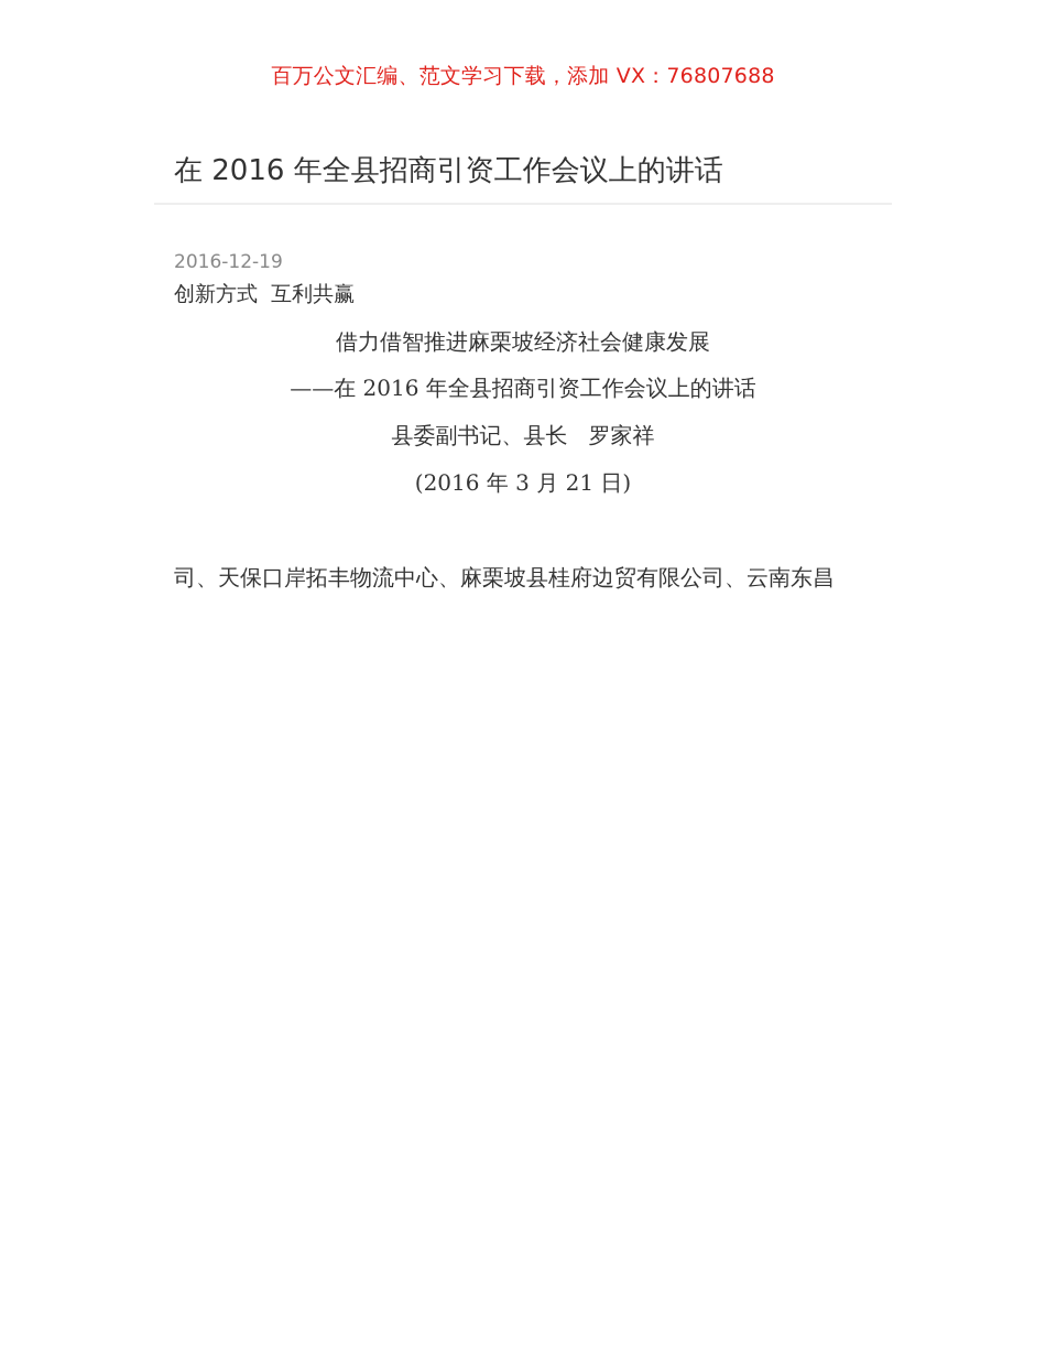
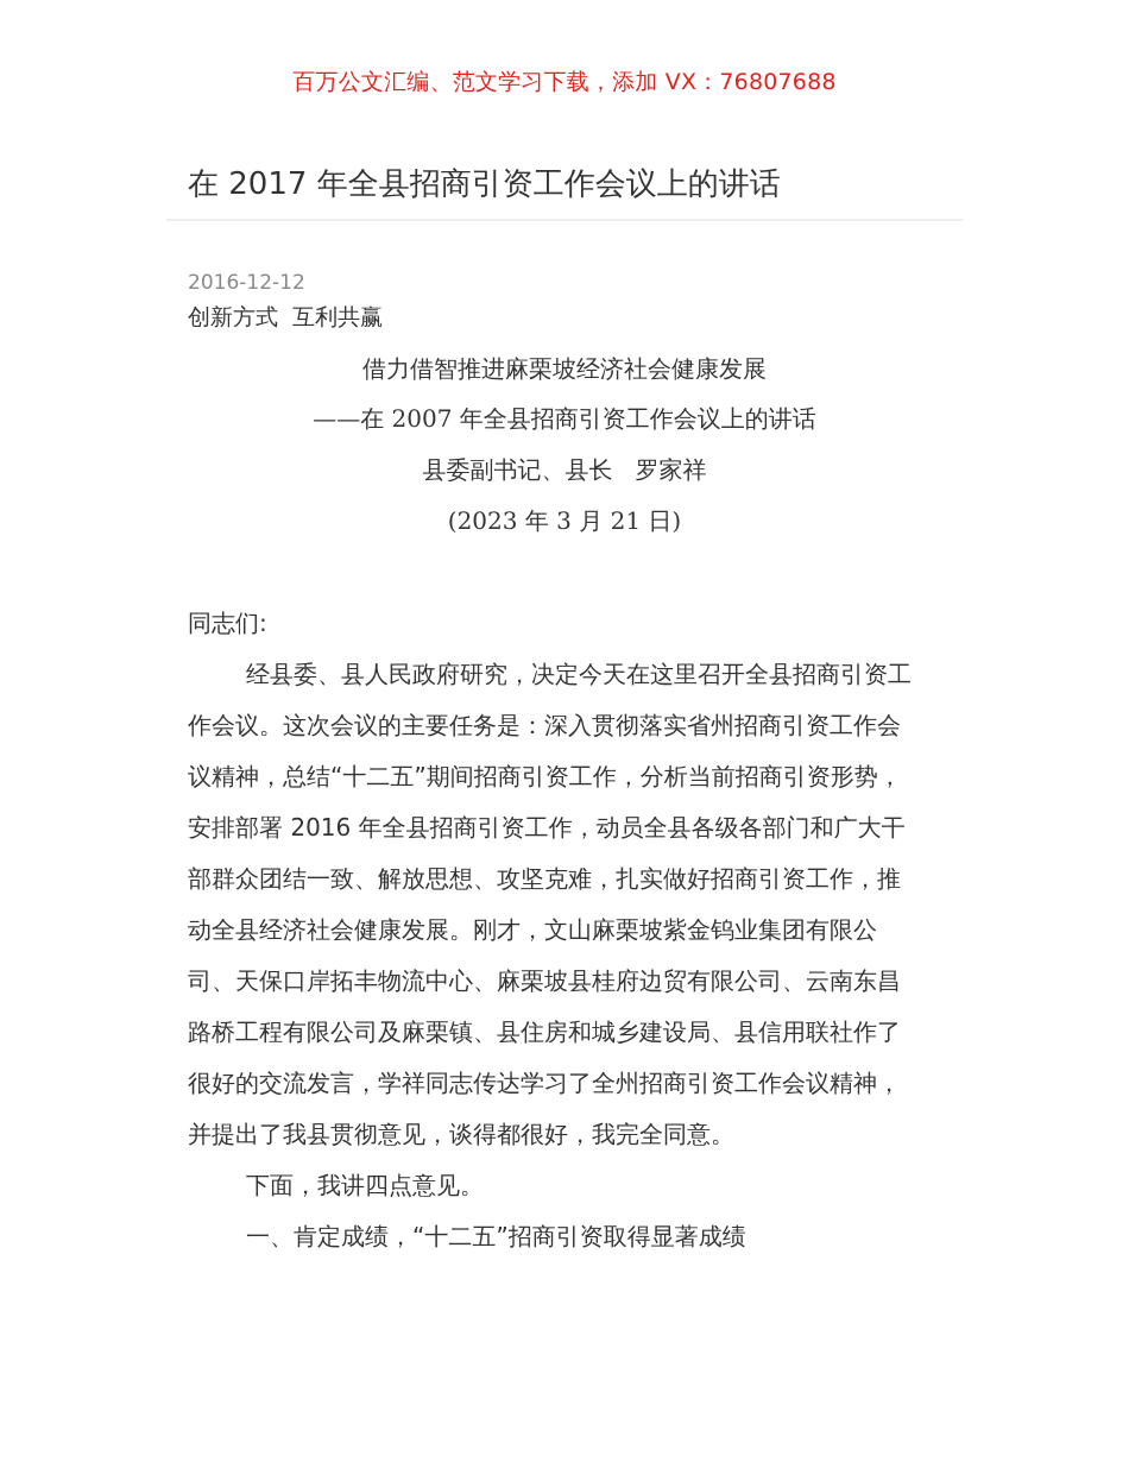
  百万公文汇编、范文学习下载，添加 VX：76807688
- 在 2016 年全县招商引资工作会议上的讲话
+ 在 2017 年全县招商引资工作会议上的讲话
- 2016-12-19
+ 2016-12-12
  创新方式 互利共赢
  借力借智推进麻栗坡经济社会健康发展
- ——在 2016 年全县招商引资工作会议上的讲话
+ ——在 2007 年全县招商引资工作会议上的讲话
  县委副书记、县长 罗家祥
- (2016 年 3 月 21 日)
+ (2023 年 3 月 21 日)
+ 同志们:
+ 经县委、县人民政府研究，决定今天在这里召开全县招商引资工
+ 作会议。这次会议的主要任务是：深入贯彻落实省州招商引资工作会
+ 议精神，总结“十二五”期间招商引资工作，分析当前招商引资形势，
+ 安排部署 2016 年全县招商引资工作，动员全县各级各部门和广大干
+ 部群众团结一致、解放思想、攻坚克难，扎实做好招商引资工作，推
+ 动全县经济社会健康发展。刚才，文山麻栗坡紫金钨业集团有限公
  司、天保口岸拓丰物流中心、麻栗坡县桂府边贸有限公司、云南东昌
+ 路桥工程有限公司及麻栗镇、县住房和城乡建设局、县信用联社作了
+ 很好的交流发言，学祥同志传达学习了全州招商引资工作会议精神，
+ 并提出了我县贯彻意见，谈得都很好，我完全同意。
+ 下面，我讲四点意见。
+ 一、肯定成绩，“十二五”招商引资取得显著成绩
